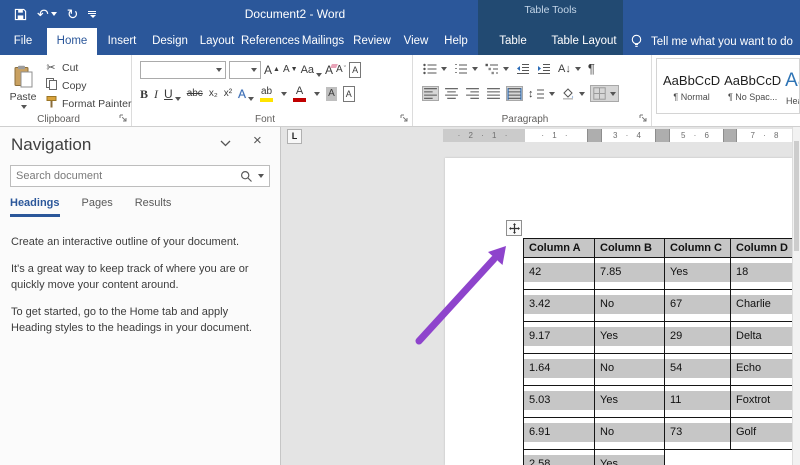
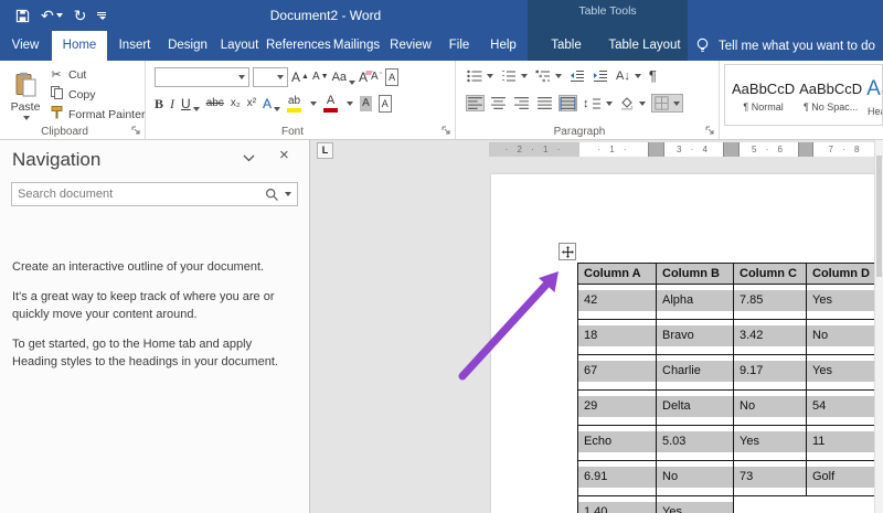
  Table Tools
  ↶
  ↻
  Document2 - Word
- File
+ View
  Home
  Insert
  Design
  Layout
  References
  Mailings
  Review
- View
+ File
  Help
  Table Layout
  Tell me what you want to do
  Paste
  ✂
  Cut
  Copy
  Format Painter
  Clipboard
  A
  A
  Aa
  A
  A
  A
  B
  I
  U
  abc
  x₂
  x²
  A
  ab
  A
  A
  A
  Font
  A↓
  ¶
  ↕
  Paragraph
  AaBbCcD
  ¶ Normal
  AaBbCcD
  ¶ No Spac...
  Navigation
  ×
  Search document
- Headings
- Pages
- Results
  Create an interactive outline of your document.
  It's a great way to keep track of where you are or quickly move your content around.
  To get started, go to the Home tab and apply Heading styles to the headings in your document.
  L
  · 2 · 1 ·
  · 1 ·
  3 · 4
  5 · 6
  7 · 8
  Column A
  Column B
  Column C
  Column D
  42
+ Alpha
  7.85
  Yes
  18
+ Bravo
  3.42
  No
  67
  Charlie
  9.17
  Yes
  29
  Delta
- 1.64
  No
  54
  Echo
  5.03
  Yes
  11
- Foxtrot
  6.91
  No
  73
  Golf
- 2.58
+ 1.40
  Yes
